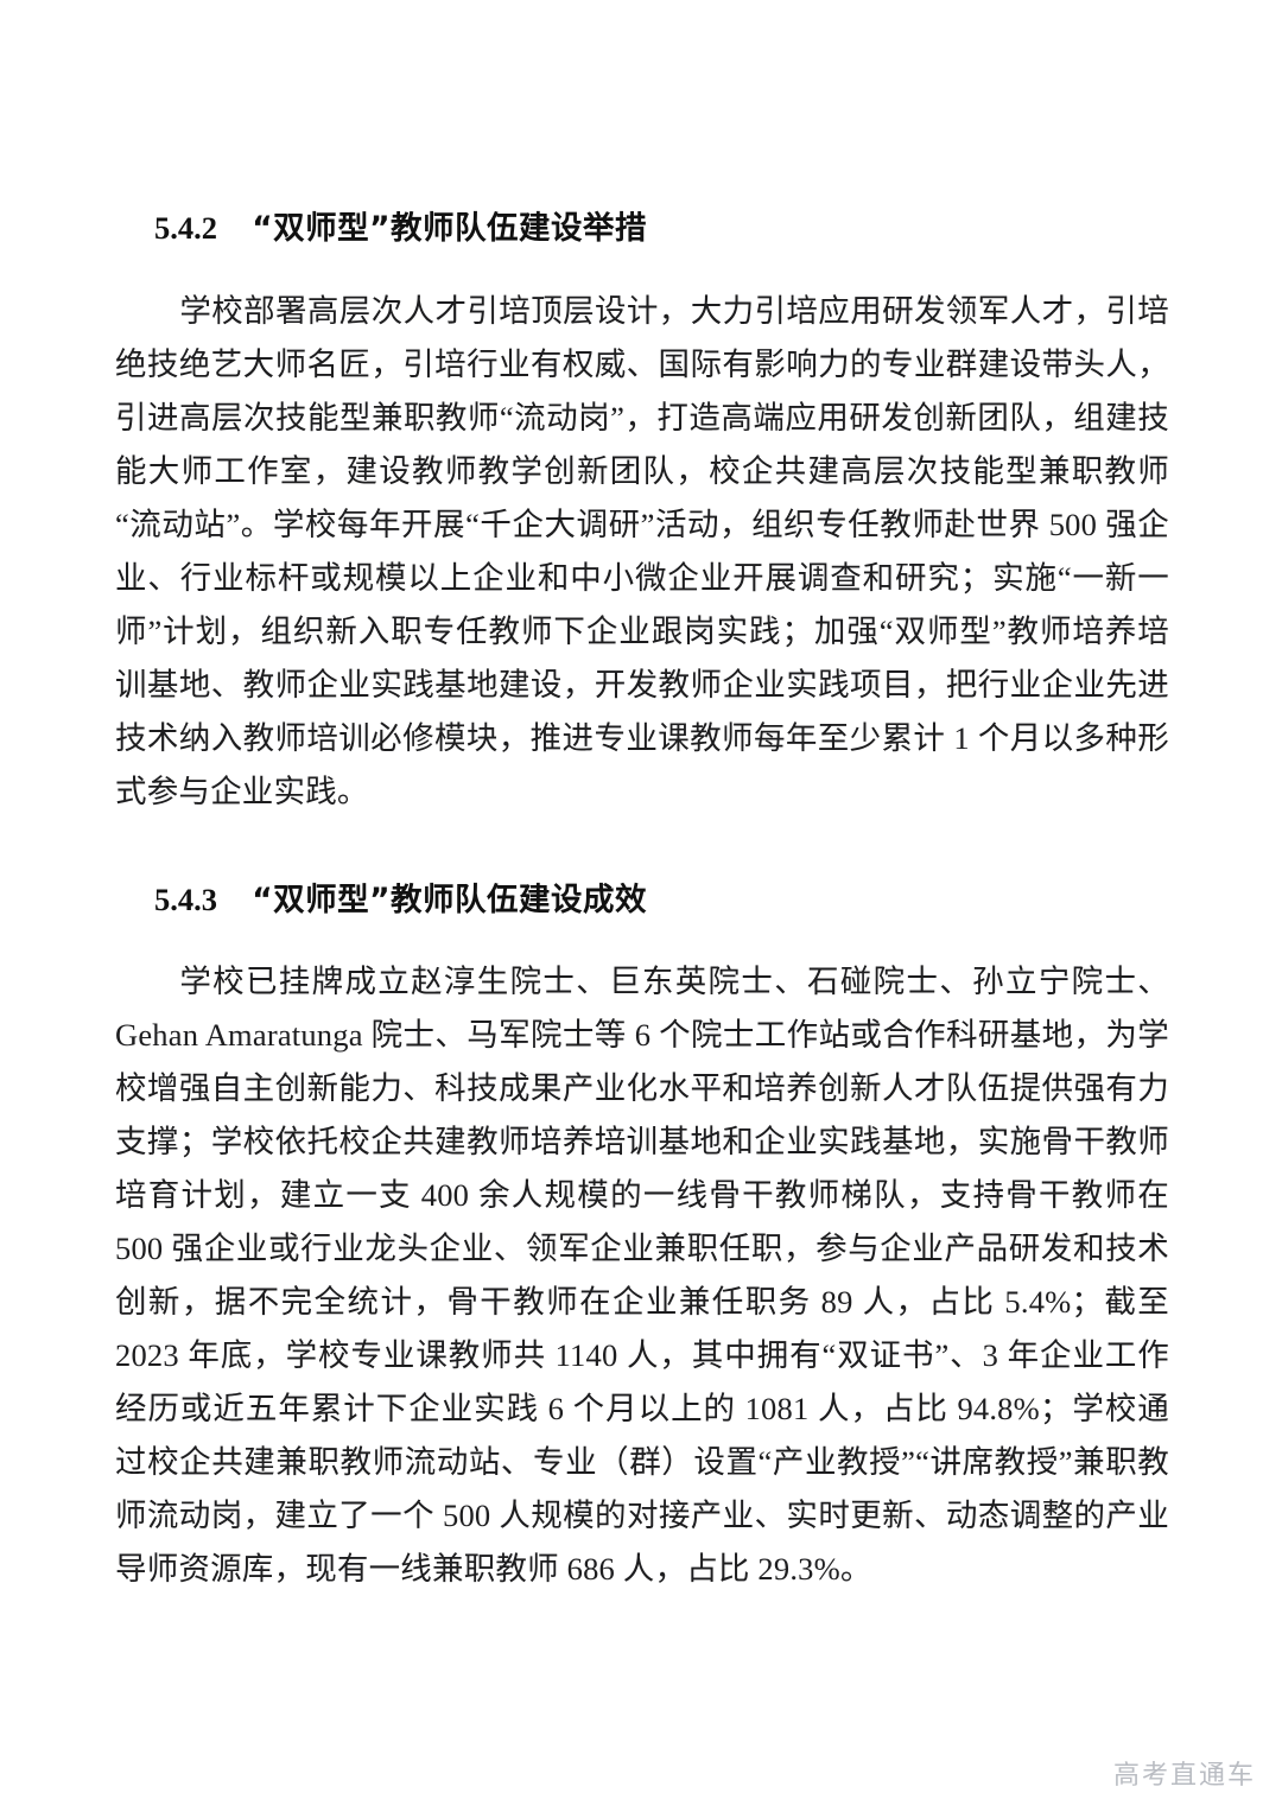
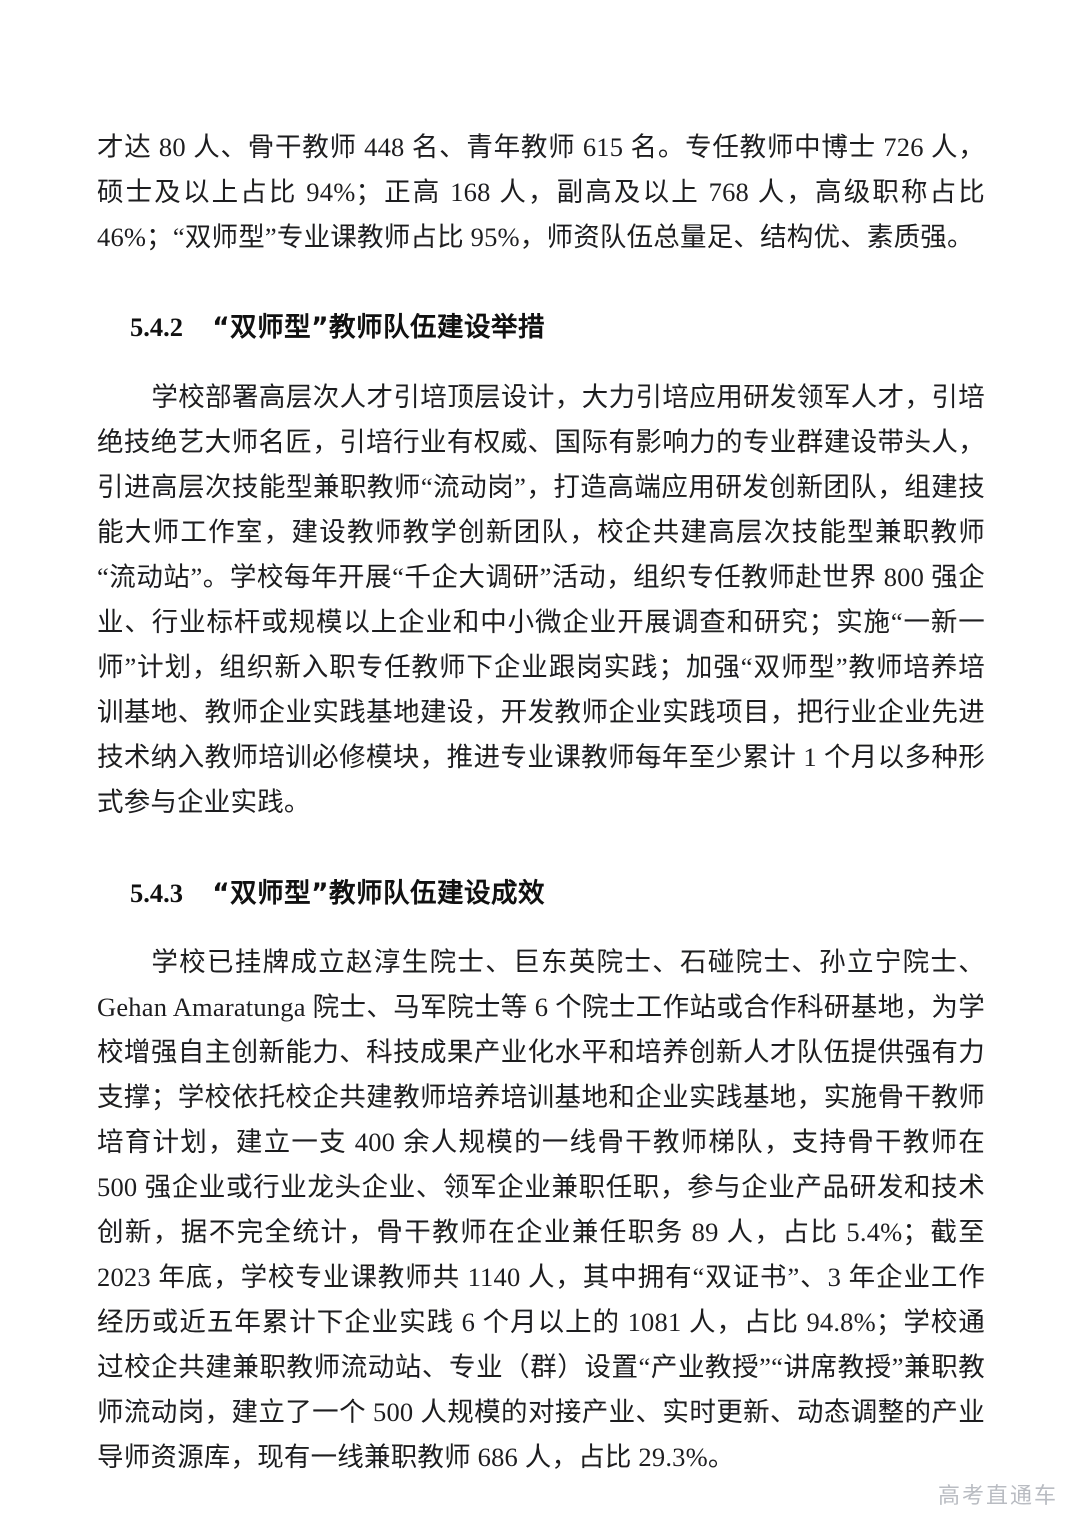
+ 才达 80 人、骨干教师 448 名、青年教师 615 名。专任教师中博士 726 人，硕士及以上占比 94%；正高 168 人，副高及以上 768 人，高级职称占比 46%；“双师型”专业课教师占比 95%，师资队伍总量足、结构优、素质强。
  5.4.2 “双师型”教师队伍建设举措
- 学校部署高层次人才引培顶层设计，大力引培应用研发领军人才，引培绝技绝艺大师名匠，引培行业有权威、国际有影响力的专业群建设带头人，引进高层次技能型兼职教师“流动岗”，打造高端应用研发创新团队，组建技能大师工作室，建设教师教学创新团队，校企共建高层次技能型兼职教师“流动站”。学校每年开展“千企大调研”活动，组织专任教师赴世界 500 强企业、行业标杆或规模以上企业和中小微企业开展调查和研究；实施“一新一师”计划，组织新入职专任教师下企业跟岗实践；加强“双师型”教师培养培训基地、教师企业实践基地建设，开发教师企业实践项目，把行业企业先进技术纳入教师培训必修模块，推进专业课教师每年至少累计 1 个月以多种形式参与企业实践。
+ 学校部署高层次人才引培顶层设计，大力引培应用研发领军人才，引培绝技绝艺大师名匠，引培行业有权威、国际有影响力的专业群建设带头人，引进高层次技能型兼职教师“流动岗”，打造高端应用研发创新团队，组建技能大师工作室，建设教师教学创新团队，校企共建高层次技能型兼职教师“流动站”。学校每年开展“千企大调研”活动，组织专任教师赴世界 800 强企业、行业标杆或规模以上企业和中小微企业开展调查和研究；实施“一新一师”计划，组织新入职专任教师下企业跟岗实践；加强“双师型”教师培养培训基地、教师企业实践基地建设，开发教师企业实践项目，把行业企业先进技术纳入教师培训必修模块，推进专业课教师每年至少累计 1 个月以多种形式参与企业实践。
  5.4.3 “双师型”教师队伍建设成效
  学校已挂牌成立赵淳生院士、巨东英院士、石碰院士、孙立宁院士、Gehan Amaratunga 院士、马军院士等 6 个院士工作站或合作科研基地，为学校增强自主创新能力、科技成果产业化水平和培养创新人才队伍提供强有力支撑；学校依托校企共建教师培养培训基地和企业实践基地，实施骨干教师培育计划，建立一支 400 余人规模的一线骨干教师梯队，支持骨干教师在 500 强企业或行业龙头企业、领军企业兼职任职，参与企业产品研发和技术创新，据不完全统计，骨干教师在企业兼任职务 89 人，占比 5.4%；截至 2023 年底，学校专业课教师共 1140 人，其中拥有“双证书”、3 年企业工作经历或近五年累计下企业实践 6 个月以上的 1081 人，占比 94.8%；学校通过校企共建兼职教师流动站、专业（群）设置“产业教授”“讲席教授”兼职教师流动岗，建立了一个 500 人规模的对接产业、实时更新、动态调整的产业导师资源库，现有一线兼职教师 686 人，占比 29.3%。
  高考直通车
